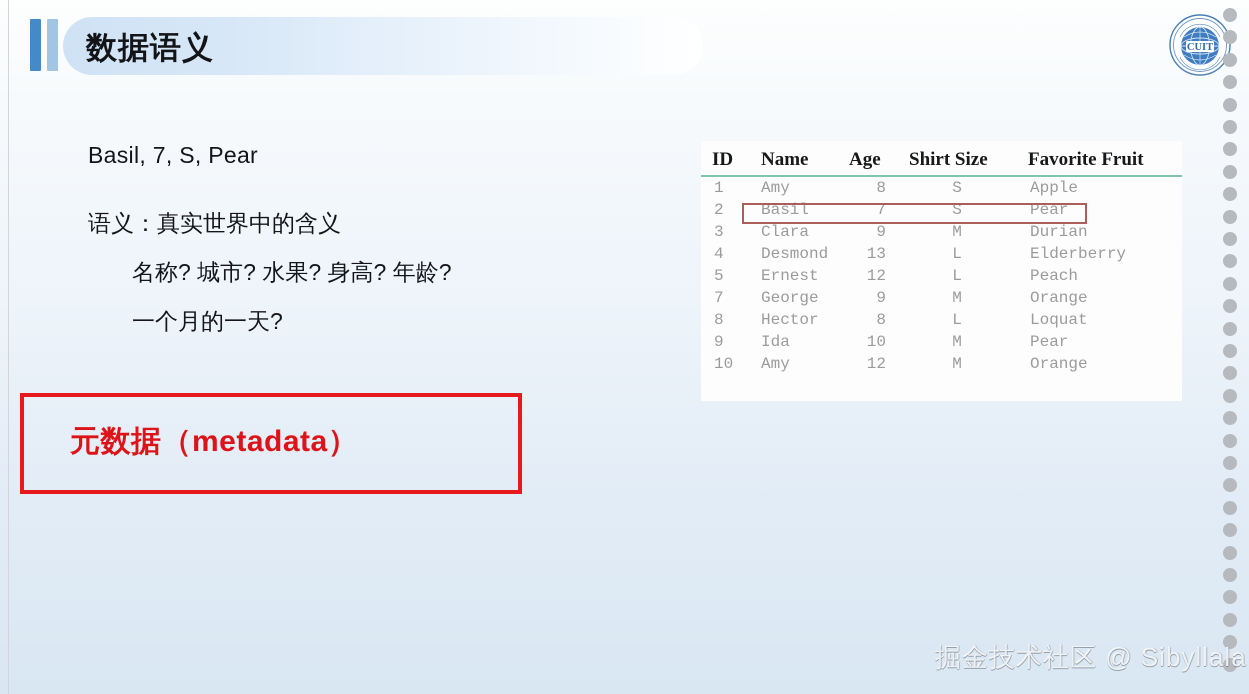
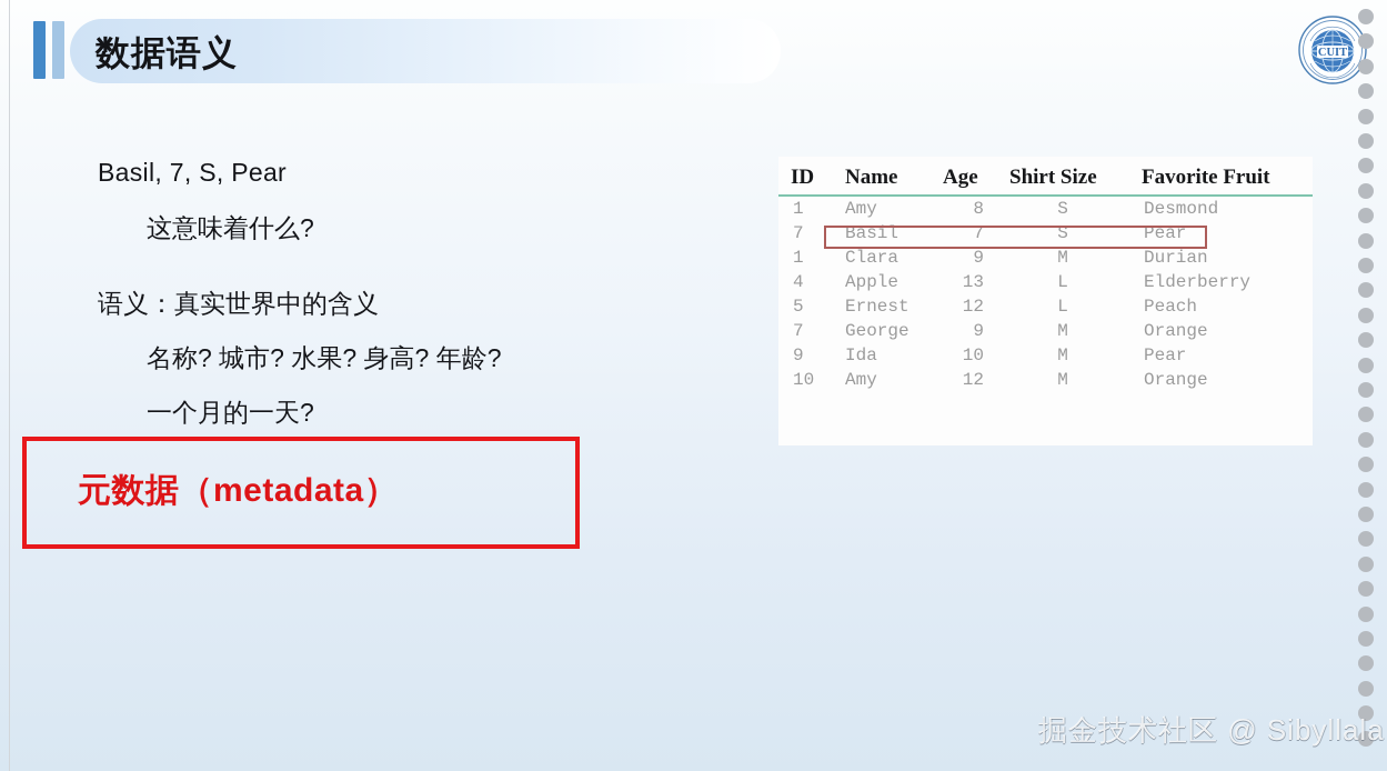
  数据语义
  CUIT
  Basil, 7, S, Pear
+ 这意味着什么?
  语义：真实世界中的含义
  名称? 城市? 水果? 身高? 年龄?
  一个月的一天?
  元数据（metadata）
  ID	Name	Age	Shirt Size	Favorite Fruit
- 1	Amy	8	S	Apple
+ 1	Amy	8	S	Desmond
- 2	Basil	7	S	Pear
+ 7	Basil	7	S	Pear
- 3	Clara	9	M	Durian
+ 1	Clara	9	M	Durian
- 4	Desmond	13	L	Elderberry
+ 4	Apple	13	L	Elderberry
  5	Ernest	12	L	Peach
  7	George	9	M	Orange
- 8	Hector	8	L	Loquat
  9	Ida	10	M	Pear
  10	Amy	12	M	Orange
  掘金技术社区 @ Sibyllala
